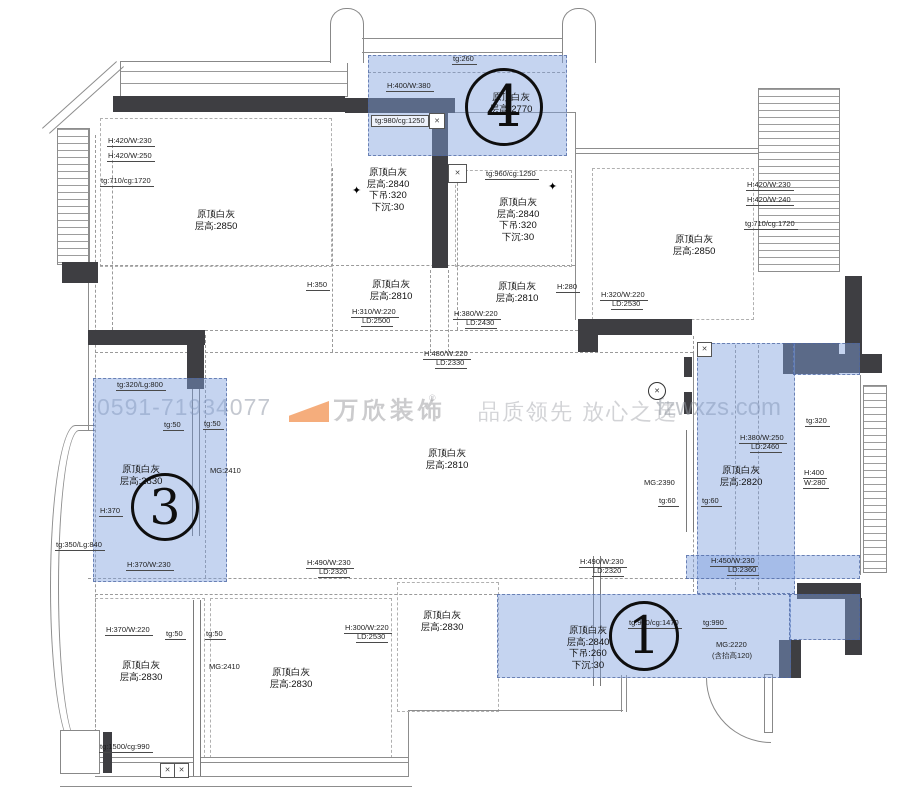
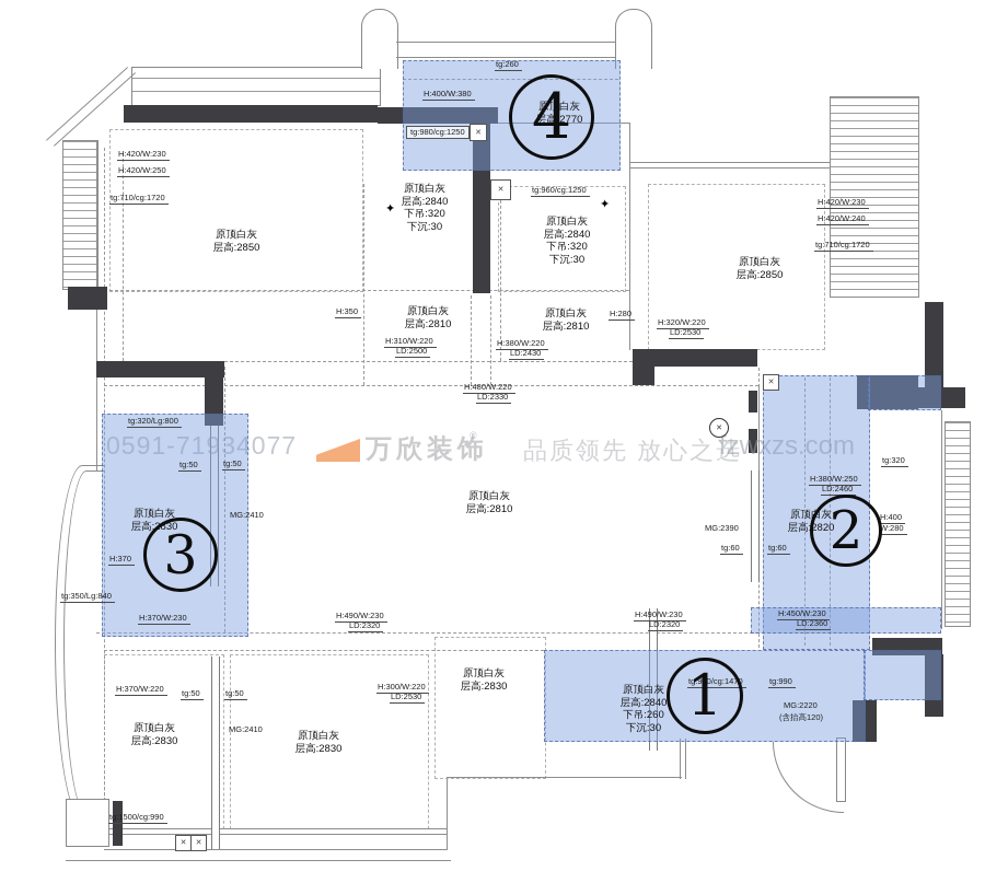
  0591-71934077
  万欣装饰
  ®
  品质领先 放心之选
  fzwxzs.com
  ✦
  ✦
  原顶白灰
  层高:2850
  原顶白灰
  层高:2840
  下吊:320
  下沉:30
  原顶白灰
  层高:2840
  下吊:320
  下沉:30
  原顶白灰
  层高:2850
  原顶白灰
  层高:2810
  原顶白灰
  层高:2810
  原顶白灰
  层高:2770
  原顶白灰
  层高:2830
  原顶白灰
  层高:2810
  原顶白灰
  层高:2820
  原顶白灰
  层高:2840
  下吊:260
  下沉:30
  原顶白灰
  层高:2830
  原顶白灰
  层高:2830
  原顶白灰
  层高:2830
  H:420/W:230
  H:420/W:250
  tg:710/cg:1720
  tg:260
  H:400/W:380
  tg:980/cg:1250
  tg:960/cg:1250
  H:420/W:230
  H:420/W:240
  tg:710/cg:1720
  H:350
  H:310/W:220
  LD:2500
  H:380/W:220
  LD:2430
  H:280
  H:320/W:220
  LD:2530
  H:480/W:220
  LD:2330
  tg:320/Lg:800
  tg:50
  tg:50
  MG:2410
  H:370
  tg:350/Lg:840
  H:370/W:230
  H:490/W:230
  LD:2320
  H:490/W:230
  LD:2320
  H:450/W:230
  LD:2360
  tg:320
  H:380/W:250
  LD:2460
  H:400
  W:280
  MG:2390
  tg:60
  tg:60
  tg:950/cg:1470
  tg:990
  MG:2220
  (含抬高120)
  H:300/W:220
  LD:2530
  H:370/W:220
  tg:50
  tg:50
  MG:2410
  tg:1500/cg:990
  1
+ 2
  3
  4
